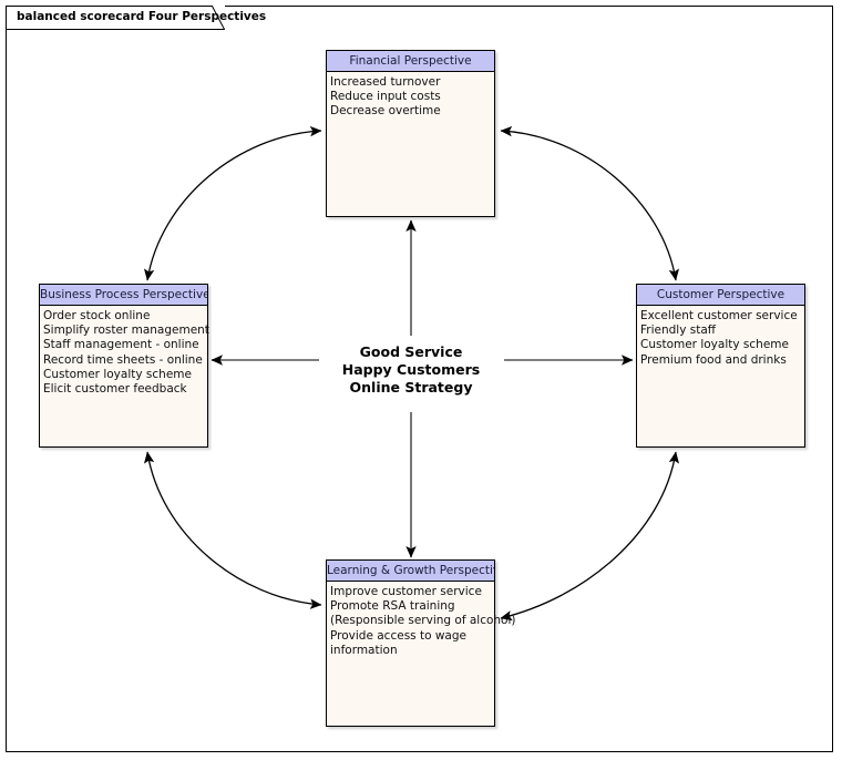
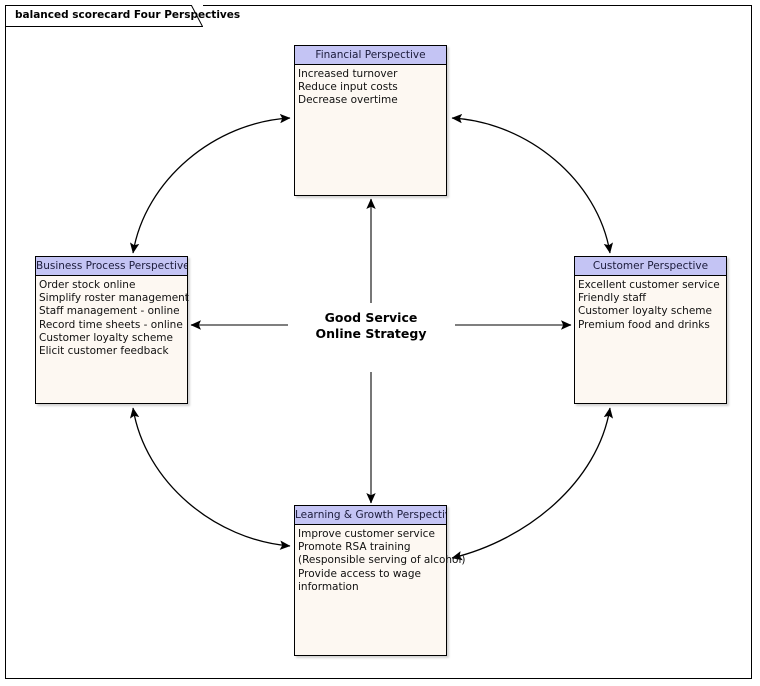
  balanced scorecard Four Perspectives
  Financial Perspective
  Increased turnover
  Reduce input costs
  Decrease overtime
  Business Process Perspective
  Order stock online
  Simplify roster management
  Staff management - online
  Record time sheets - online
  Customer loyalty scheme
  Elicit customer feedback
  Customer Perspective
  Excellent customer service
  Friendly staff
  Customer loyalty scheme
  Premium food and drinks
  Learning & Growth Perspecti
  Improve customer service
  Promote RSA training
  (Responsible serving of alcohol)
  Provide access to wage information
  Good Service
- Happy Customers
  Online Strategy
